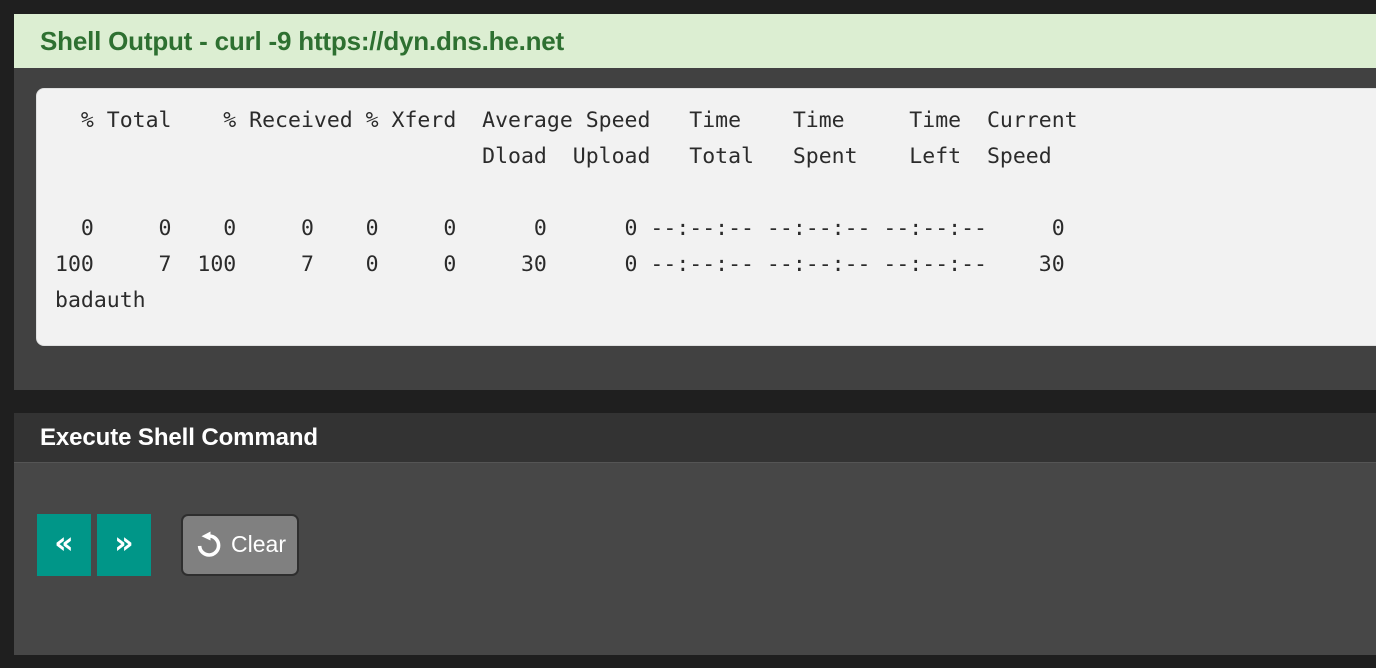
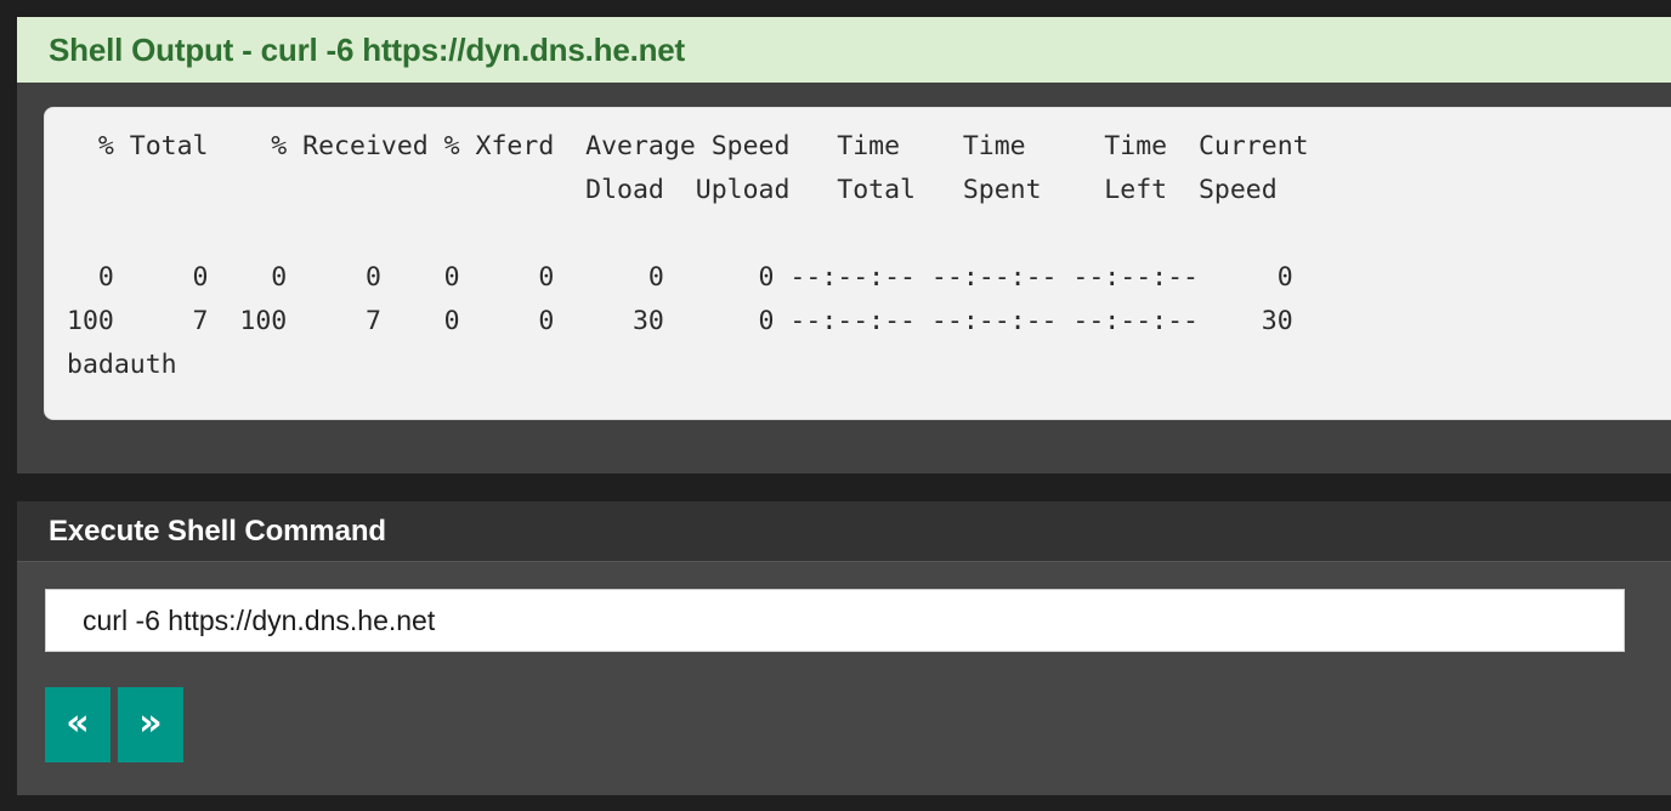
- Shell Output - curl -9 https://dyn.dns.he.net
+ Shell Output - curl -6 https://dyn.dns.he.net
  % Total % Received % Xferd Average Speed Time Time Time Current
  Dload Upload Total Spent Left Speed
  0 0 0 0 0 0 0 0 --:--:-- --:--:-- --:--:-- 0
  100 7 100 7 0 0 30 0 --:--:-- --:--:-- --:--:-- 30
  badauth
  Execute Shell Command
+ curl -6 https://dyn.dns.he.net
  «
  »
- Clear
